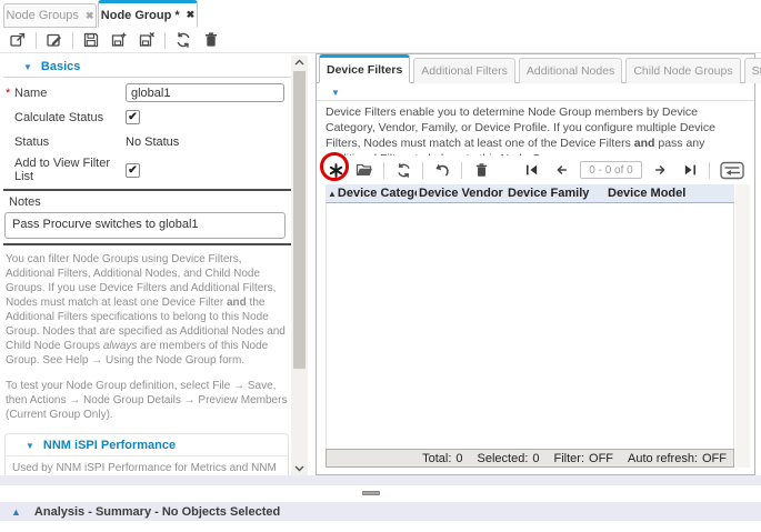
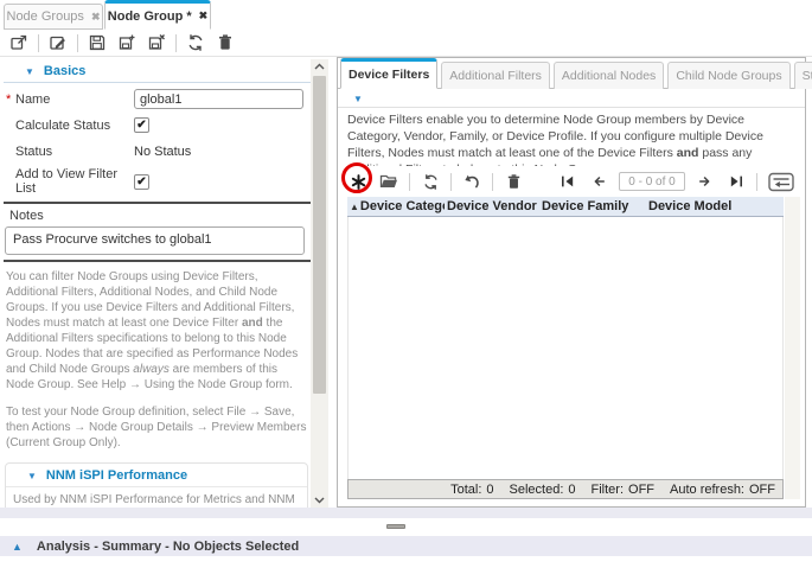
  Node Groups
  ✖
  Node Group *
  ✖
  ▼
  Basics
  *
  Name
  global1
  Calculate Status
  ✔
  Status
  No Status
  Add to View Filter List
  ✔
  Notes
  Pass Procurve switches to global1
- You can filter Node Groups using Device Filters, Additional Filters, Additional Nodes, and Child Node Groups. If you use Device Filters and Additional Filters, Nodes must match at least one Device Filter and the Additional Filters specifications to belong to this Node Group. Nodes that are specified as Additional Nodes and Child Node Groups always are members of this Node Group. See Help → Using the Node Group form.
+ You can filter Node Groups using Device Filters, Additional Filters, Additional Nodes, and Child Node Groups. If you use Device Filters and Additional Filters, Nodes must match at least one Device Filter and the Additional Filters specifications to belong to this Node Group. Nodes that are specified as Performance Nodes and Child Node Groups always are members of this Node Group. See Help → Using the Node Group form.
  To test your Node Group definition, select File → Save, then Actions → Node Group Details → Preview Members (Current Group Only).
  ▼
  NNM iSPI Performance
  Used by NNM iSPI Performance for Metrics and NNM
  Device Filters
  Additional Filters
  Additional Nodes
  Child Node Groups
  ▼
  Device Filters enable you to determine Node Group members by Device Category, Vendor, Family, or Device Profile. If you configure multiple Device Filters, Nodes must match at least one of the Device Filters and pass any
  0 - 0 of 0
  ▲
  Device Categ
  Device Vendor
  Device Family
  Device Model
  Total:
  0
  Selected:
  0
  Filter:
  OFF
  Auto refresh:
  OFF
  ▲
  Analysis - Summary - No Objects Selected
